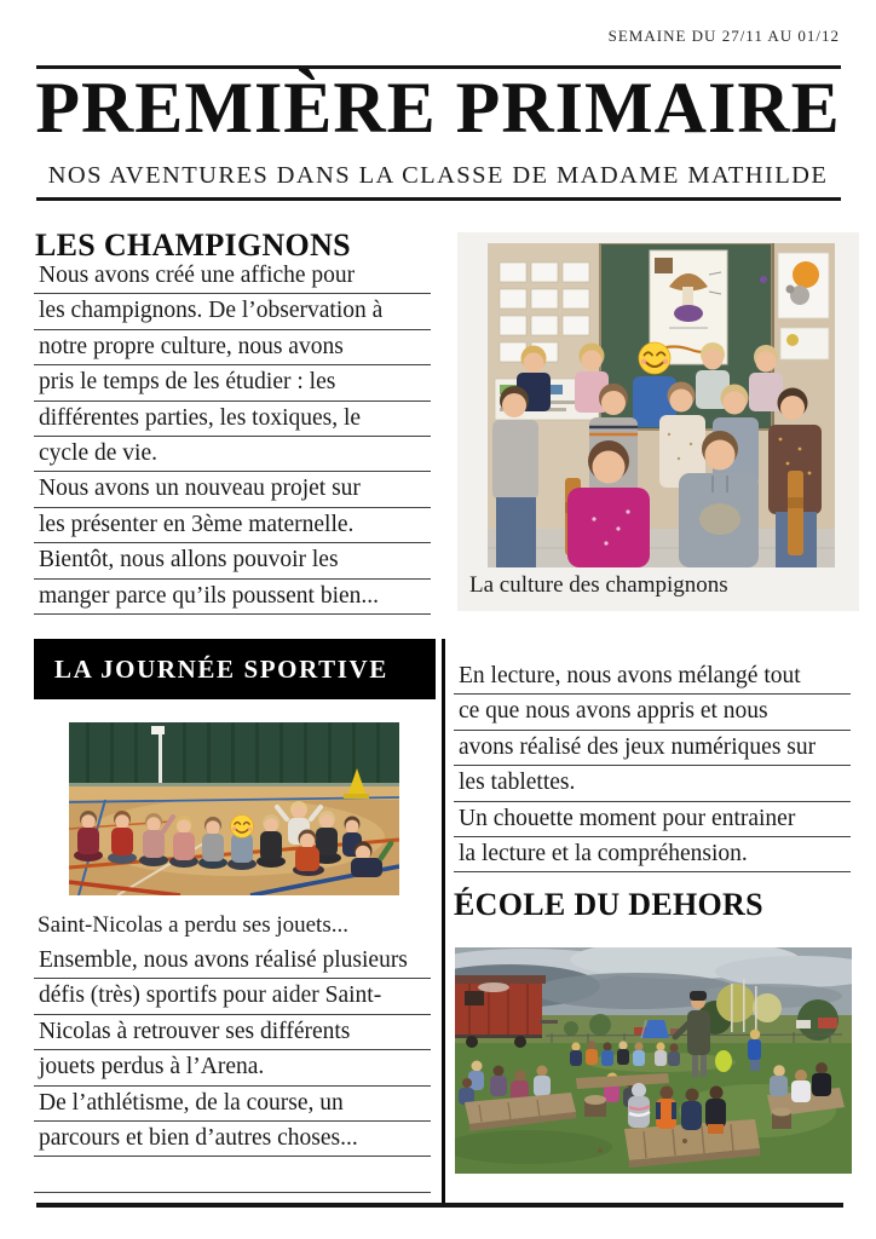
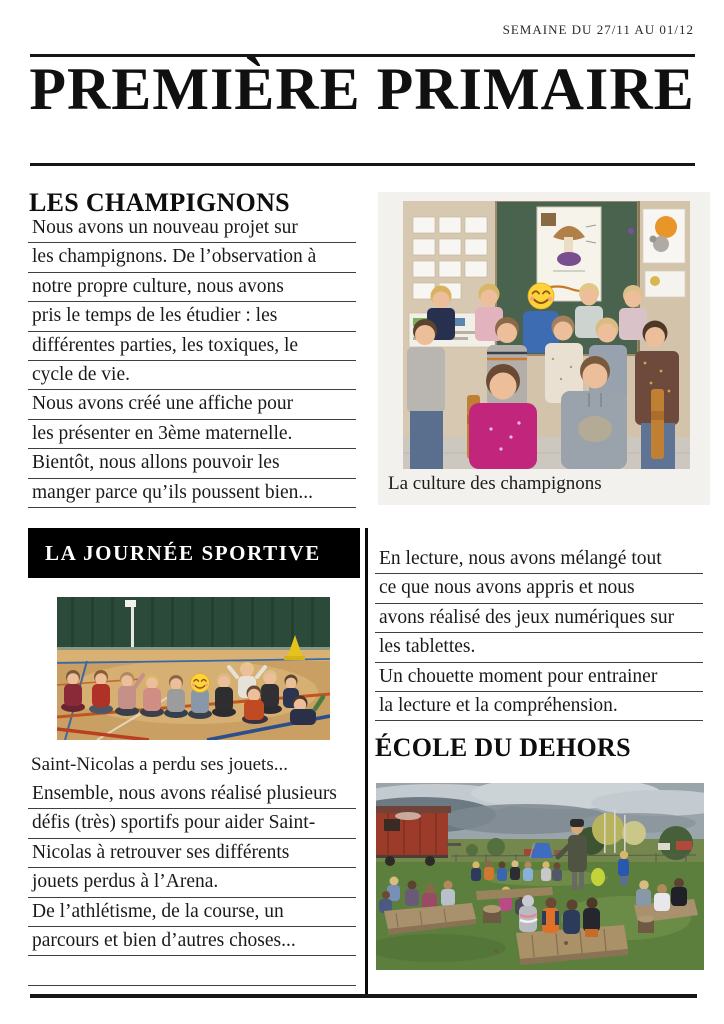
  SEMAINE DU 27/11 AU 01/12
  PREMIÈRE PRIMAIRE
- NOS AVENTURES DANS LA CLASSE DE MADAME MATHILDE
  LES CHAMPIGNONS
- Nous avons créé une affiche pour
+ Nous avons un nouveau projet sur
  les champignons. De l’observation à
  notre propre culture, nous avons
  pris le temps de les étudier : les
  différentes parties, les toxiques, le
  cycle de vie.
- Nous avons un nouveau projet sur
+ Nous avons créé une affiche pour
  les présenter en 3ème maternelle.
  Bientôt, nous allons pouvoir les
  manger parce qu’ils poussent bien...
  La culture des champignons
  LA JOURNÉE SPORTIVE
  Saint-Nicolas a perdu ses jouets...
  Ensemble, nous avons réalisé plusieurs
  défis (très) sportifs pour aider Saint-
  Nicolas à retrouver ses différents
  jouets perdus à l’Arena.
  De l’athlétisme, de la course, un
  parcours et bien d’autres choses...
  En lecture, nous avons mélangé tout
  ce que nous avons appris et nous
  avons réalisé des jeux numériques sur
  les tablettes.
  Un chouette moment pour entrainer
  la lecture et la compréhension.
  ÉCOLE DU DEHORS
